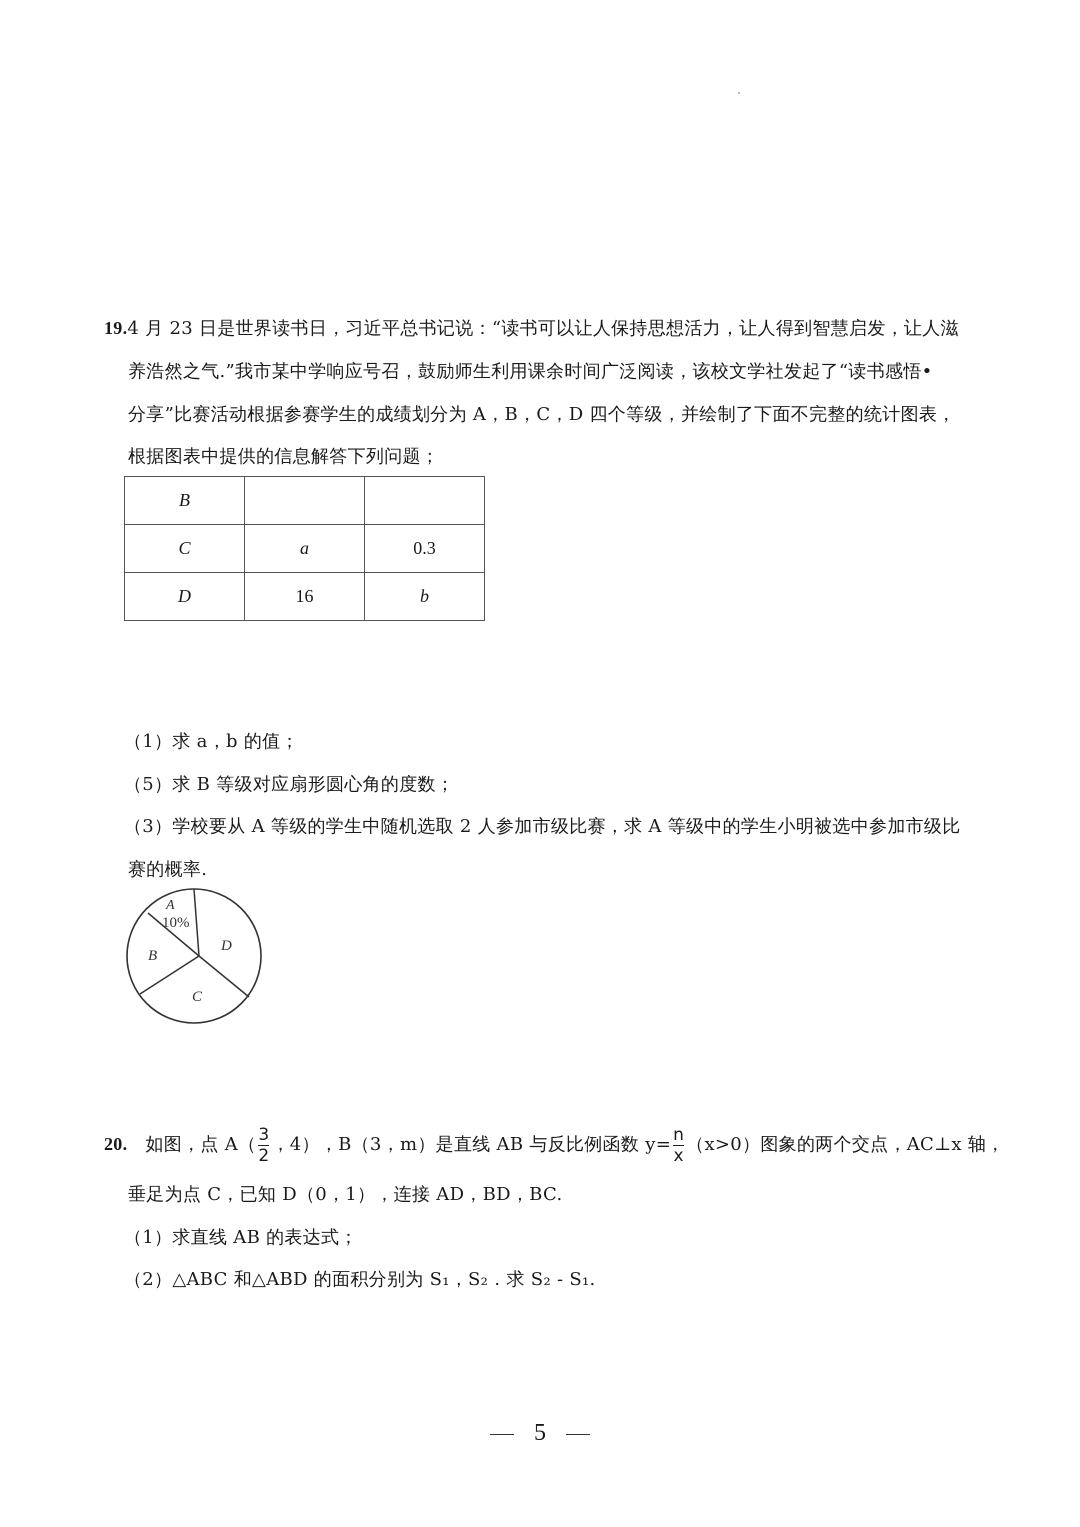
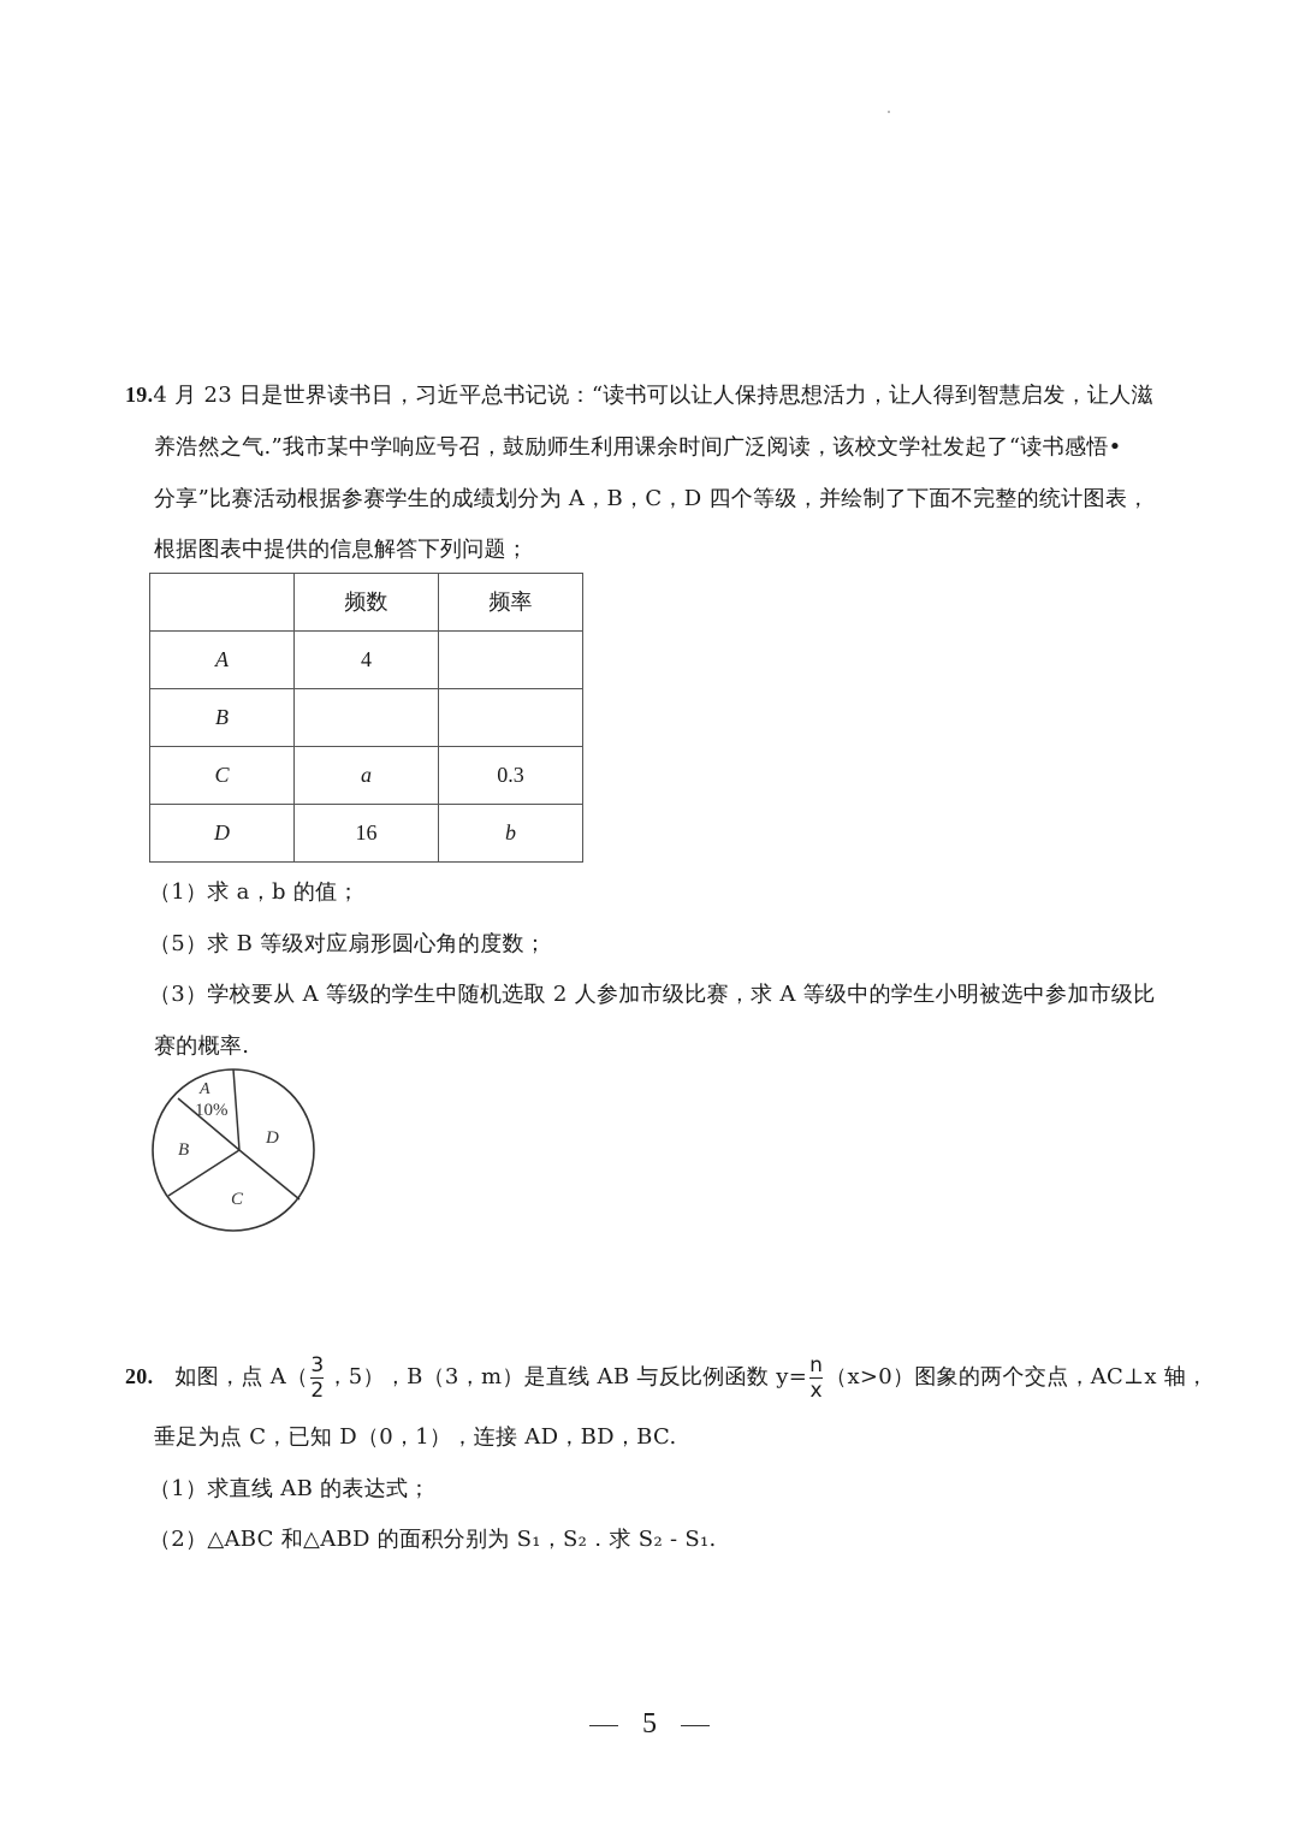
  19.4 月 23 日是世界读书日，习近平总书记说：“读书可以让人保持思想活力，让人得到智慧启发，让人滋
  养浩然之气.”我市某中学响应号召，鼓励师生利用课余时间广泛阅读，该校文学社发起了“读书感悟•
  分享”比赛活动根据参赛学生的成绩划分为 A，B，C，D 四个等级，并绘制了下面不完整的统计图表，
  根据图表中提供的信息解答下列问题；
+ 	频数	频率
+ A	4
  B
  C	a	0.3
  D	16	b
  （1）求 a，b 的值；
  （5）求 B 等级对应扇形圆心角的度数；
  （3）学校要从 A 等级的学生中随机选取 2 人参加市级比赛，求 A 等级中的学生小明被选中参加市级比
  赛的概率.
  A
  10%
  B
  C
  D
  20. 如图，点 A（
  3
  2
- ，4），B（3，m）是直线 AB 与反比例函数 y=
+ ，5），B（3，m）是直线 AB 与反比例函数 y=
  n
  x
  （x>0）图象的两个交点，AC⊥x 轴，
  垂足为点 C，已知 D（0，1），连接 AD，BD，BC.
  （1）求直线 AB 的表达式；
  （2）△ABC 和△ABD 的面积分别为 S₁，S₂．求 S₂ - S₁.
  5
